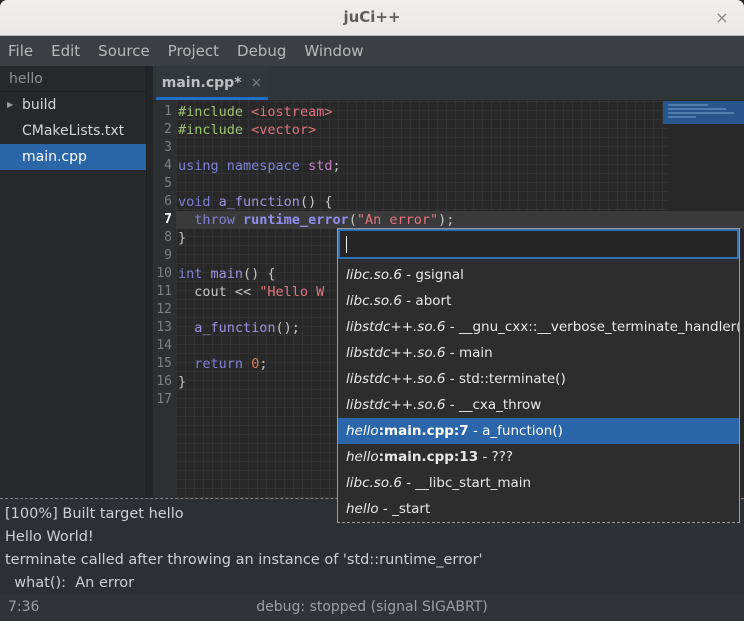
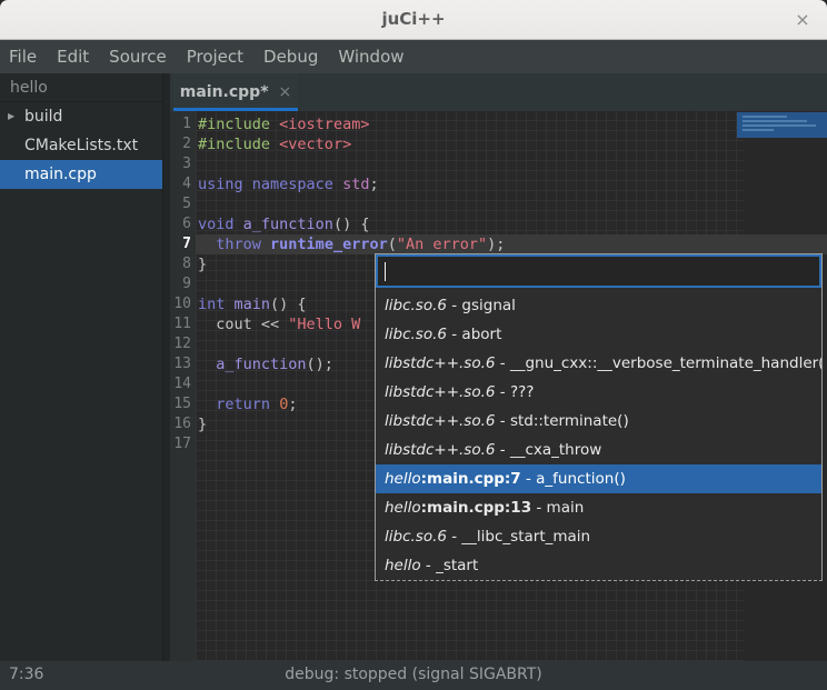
  juCi++
  ×
  File
  Edit
  Source
  Project
  Debug
  Window
  hello
  ▶
  build
  CMakeLists.txt
  main.cpp
  main.cpp*
  ×
  1
  2
  3
  4
  5
  6
  7
  8
  9
  10
  11
  12
  13
  14
  15
  16
  17
  #include <iostream>
  #include <vector>
  using namespace std;
  void a_function() {
  throw runtime_error("An error");
  }
  int main() {
  cout << "Hello W
  a_function();
  return 0;
  }
- [100%] Built target hello
- Hello World!
- terminate called after throwing an instance of 'std::runtime_error'
- what(): An error
  7:36
  debug: stopped (signal SIGABRT)
  libc.so.6 - gsignal
  libc.so.6 - abort
  libstdc++.so.6 - __gnu_cxx::__verbose_terminate_handler(
- libstdc++.so.6 - main
+ libstdc++.so.6 - ???
  libstdc++.so.6 - std::terminate()
  libstdc++.so.6 - __cxa_throw
  hello:main.cpp:7 - a_function()
- hello:main.cpp:13 - ???
+ hello:main.cpp:13 - main
  libc.so.6 - __libc_start_main
  hello - _start
